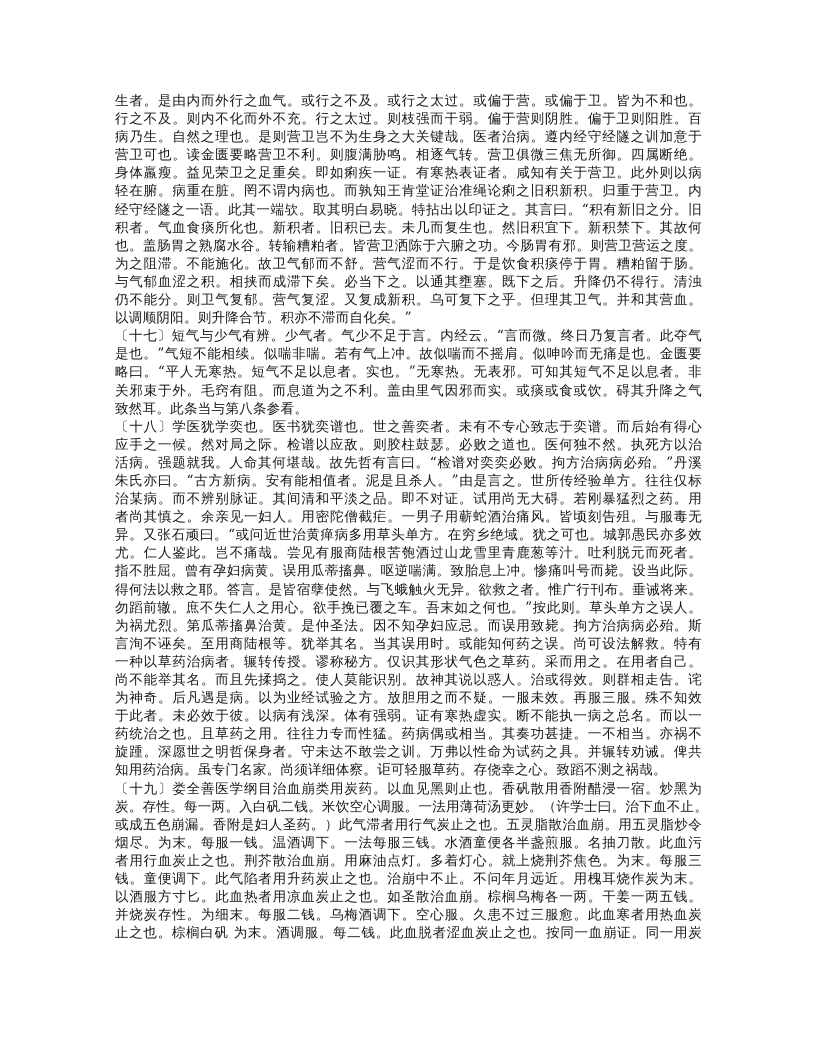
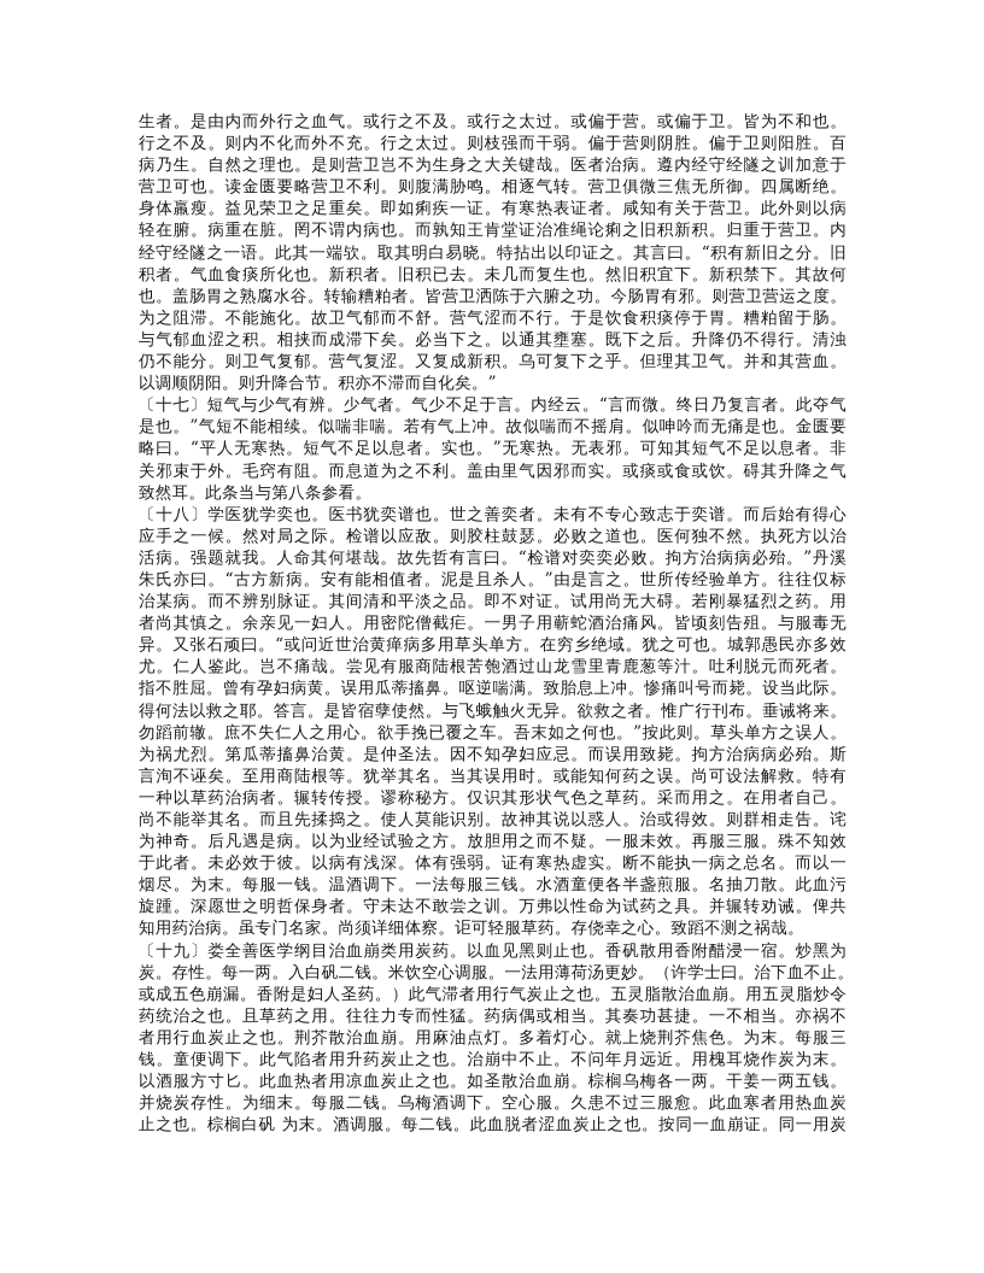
  生者。是由内而外行之血气。或行之不及。或行之太过。或偏于营。或偏于卫。皆为不和也。
  行之不及。则内不化而外不充。行之太过。则枝强而干弱。偏于营则阴胜。偏于卫则阳胜。百
  病乃生。自然之理也。是则营卫岂不为生身之大关键哉。医者治病。遵内经守经隧之训加意于
  营卫可也。读金匮要略营卫不利。则腹满胁鸣。相逐气转。营卫俱微三焦无所御。四属断绝。
  身体羸瘦。益见荣卫之足重矣。即如痢疾一证。有寒热表证者。咸知有关于营卫。此外则以病
  轻在腑。病重在脏。罔不谓内病也。而孰知王肯堂证治准绳论痢之旧积新积。归重于营卫。内
  经守经隧之一语。此其一端欤。取其明白易晓。特拈出以印证之。其言曰。“积有新旧之分。旧
  积者。气血食痰所化也。新积者。旧积已去。未几而复生也。然旧积宜下。新积禁下。其故何
  也。盖肠胃之熟腐水谷。转输糟粕者。皆营卫洒陈于六腑之功。今肠胃有邪。则营卫营运之度。
  为之阻滞。不能施化。故卫气郁而不舒。营气涩而不行。于是饮食积痰停于胃。糟粕留于肠。
  与气郁血涩之积。相挟而成滞下矣。必当下之。以通其壅塞。既下之后。升降仍不得行。清浊
  仍不能分。则卫气复郁。营气复涩。又复成新积。乌可复下之乎。但理其卫气。并和其营血。
  以调顺阴阳。则升降合节。积亦不滞而自化矣。”
  〔十七〕短气与少气有辨。少气者。气少不足于言。内经云。“言而微。终日乃复言者。此夺气
  是也。”气短不能相续。似喘非喘。若有气上冲。故似喘而不摇肩。似呻吟而无痛是也。金匮要
  略曰。“平人无寒热。短气不足以息者。实也。”无寒热。无表邪。可知其短气不足以息者。非
  关邪束于外。毛窍有阻。而息道为之不利。盖由里气因邪而实。或痰或食或饮。碍其升降之气
  致然耳。此条当与第八条参看。
  〔十八〕学医犹学奕也。医书犹奕谱也。世之善奕者。未有不专心致志于奕谱。而后始有得心
  应手之一候。然对局之际。检谱以应敌。则胶柱鼓瑟。必败之道也。医何独不然。执死方以治
  活病。强题就我。人命其何堪哉。故先哲有言曰。“检谱对奕奕必败。拘方治病病必殆。”丹溪
  朱氏亦曰。“古方新病。安有能相值者。泥是且杀人。”由是言之。世所传经验单方。往往仅标
  治某病。而不辨别脉证。其间清和平淡之品。即不对证。试用尚无大碍。若刚暴猛烈之药。用
  者尚其慎之。余亲见一妇人。用密陀僧截疟。一男子用蕲蛇酒治痛风。皆顷刻告殂。与服毒无
  异。又张石顽曰。“或问近世治黄瘅病多用草头单方。在穷乡绝域。犹之可也。城郭愚民亦多效
  尤。仁人鉴此。岂不痛哉。尝见有服商陆根苦匏酒过山龙雪里青鹿葱等汁。吐利脱元而死者。
  指不胜屈。曾有孕妇病黄。误用瓜蒂搐鼻。呕逆喘满。致胎息上冲。惨痛叫号而毙。设当此际。
  得何法以救之耶。答言。是皆宿孽使然。与飞蛾触火无异。欲救之者。惟广行刊布。垂诫将来。
  勿蹈前辙。庶不失仁人之用心。欲手挽已覆之车。吾末如之何也。”按此则。草头单方之误人。
  为祸尤烈。第瓜蒂搐鼻治黄。是仲圣法。因不知孕妇应忌。而误用致毙。拘方治病病必殆。斯
  言洵不诬矣。至用商陆根等。犹举其名。当其误用时。或能知何药之误。尚可设法解救。特有
  一种以草药治病者。辗转传授。谬称秘方。仅识其形状气色之草药。采而用之。在用者自己。
  尚不能举其名。而且先揉捣之。使人莫能识别。故神其说以惑人。治或得效。则群相走告。诧
  为神奇。后凡遇是病。以为业经试验之方。放胆用之而不疑。一服未效。再服三服。殊不知效
  于此者。未必效于彼。以病有浅深。体有强弱。证有寒热虚实。断不能执一病之总名。而以一
- 药统治之也。且草药之用。往往力专而性猛。药病偶或相当。其奏功甚捷。一不相当。亦祸不
+ 烟尽。为末。每服一钱。温酒调下。一法每服三钱。水酒童便各半盏煎服。名抽刀散。此血污
  旋踵。深愿世之明哲保身者。守未达不敢尝之训。万弗以性命为试药之具。并辗转劝诫。俾共
  知用药治病。虽专门名家。尚须详细体察。讵可轻服草药。存侥幸之心。致蹈不测之祸哉。
  〔十九〕娄全善医学纲目治血崩类用炭药。以血见黑则止也。香矾散用香附醋浸一宿。炒黑为
  炭。存性。每一两。入白矾二钱。米饮空心调服。一法用薄荷汤更妙。（许学士曰。治下血不止。
  或成五色崩漏。香附是妇人圣药。）此气滞者用行气炭止之也。五灵脂散治血崩。用五灵脂炒令
- 烟尽。为末。每服一钱。温酒调下。一法每服三钱。水酒童便各半盏煎服。名抽刀散。此血污
+ 药统治之也。且草药之用。往往力专而性猛。药病偶或相当。其奏功甚捷。一不相当。亦祸不
  者用行血炭止之也。荆芥散治血崩。用麻油点灯。多着灯心。就上烧荆芥焦色。为末。每服三
  钱。童便调下。此气陷者用升药炭止之也。治崩中不止。不问年月远近。用槐耳烧作炭为末。
  以酒服方寸匕。此血热者用凉血炭止之也。如圣散治血崩。棕榈乌梅各一两。干姜一两五钱。
  并烧炭存性。为细末。每服二钱。乌梅酒调下。空心服。久患不过三服愈。此血寒者用热血炭
  止之也。棕榈白矾 为末。酒调服。每二钱。此血脱者涩血炭止之也。按同一血崩证。同一用炭
